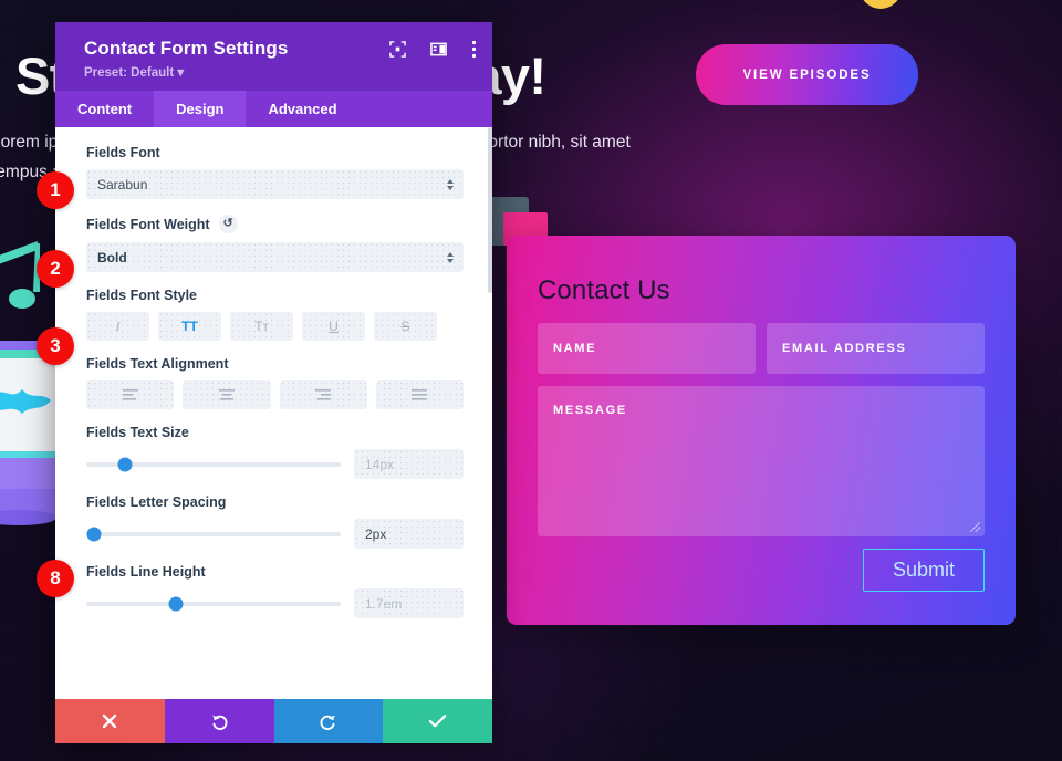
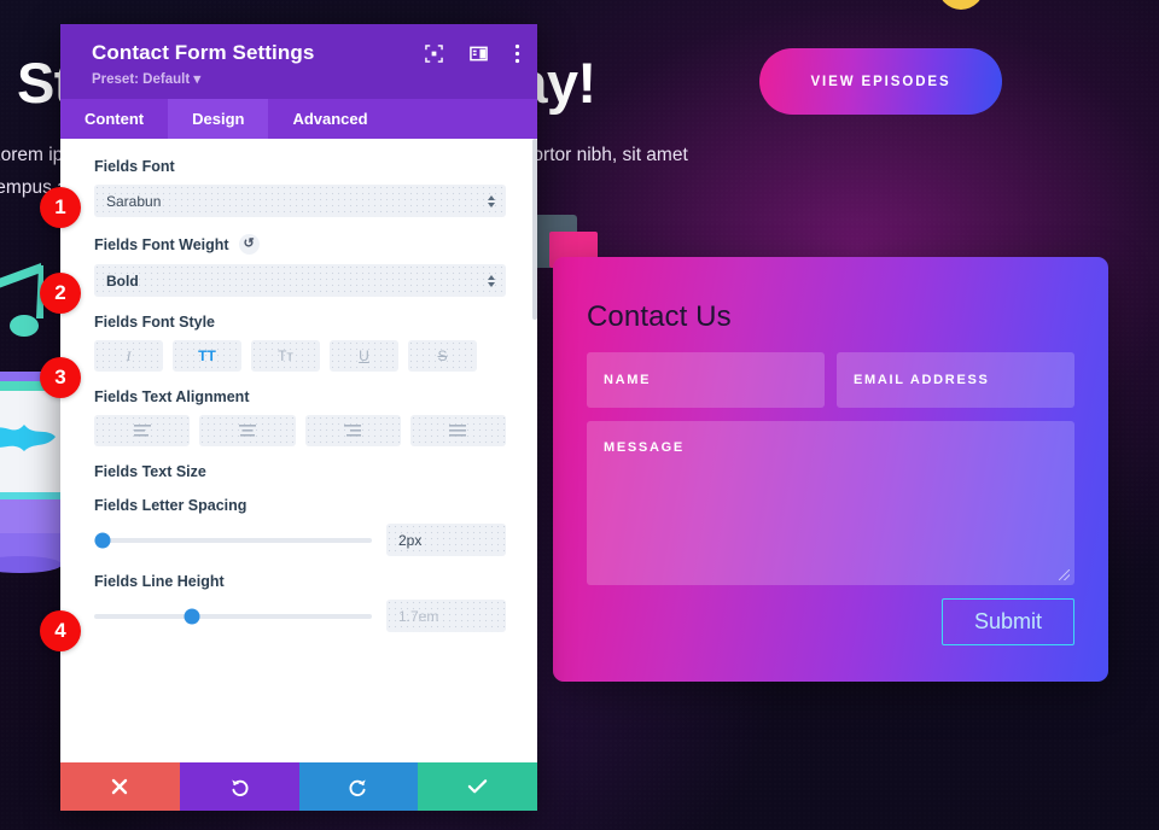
  VIEW EPISODES
  Contact Us
  NAME
  EMAIL ADDRESS
  MESSAGE
  Submit
  Contact Form Settings
  Preset: Default ▾
  Content
  Design
  Advanced
  Fields Font
  Sarabun
  Fields Font Weight
  ↺
  Bold
  Fields Font Style
  I
  TT
  Tᴛ
  U
  S
  Fields Text Alignment
  Fields Text Size
- 14px
  Fields Letter Spacing
  2px
  Fields Line Height
  1.7em
  1
  2
  3
- 8
+ 4
